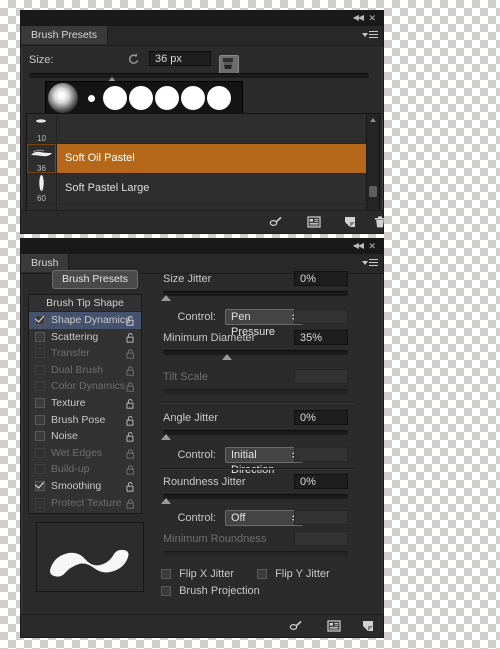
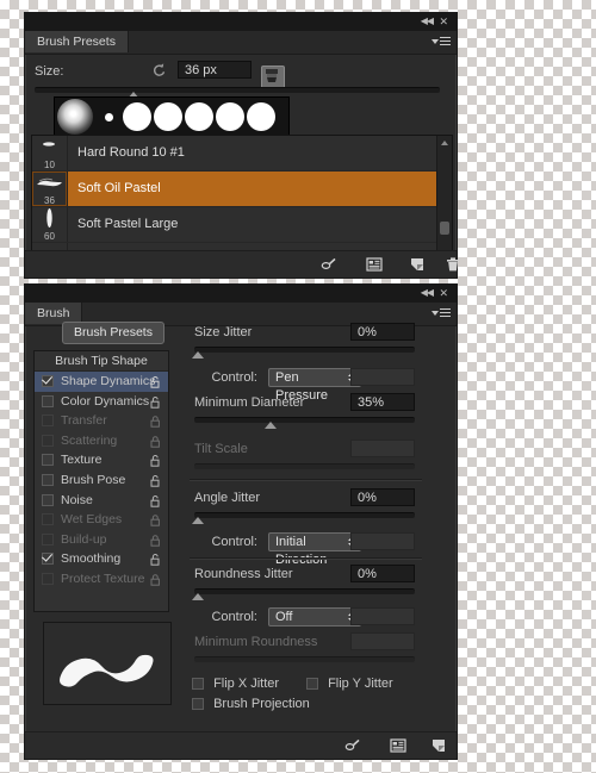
  ◀◀
  ✕
  Brush Presets
  Size:
  36 px
  10
+ Hard Round 10 #1
  36
  Soft Oil Pastel
  60
  Soft Pastel Large
  ◀◀
  ✕
  Brush
  Brush Presets
  Brush Tip Shape
  Shape Dynamic
- Scattering
+ Color Dynamics
  Transfer
- Dual Brush
- Color Dynamics
+ Scattering
  Texture
  Brush Pose
  Noise
  Wet Edges
  Build-up
  Smoothing
  Protect Texture
  Size Jitter
  0%
  Control:
  Pen Pressure
  Minimum Diameter
  35%
  Tilt Scale
  Angle Jitter
  0%
  Control:
  Initial Direction
  Roundness Jitter
  0%
  Control:
  Off
  Minimum Roundness
  Flip X Jitter
  Flip Y Jitter
  Brush Projection
